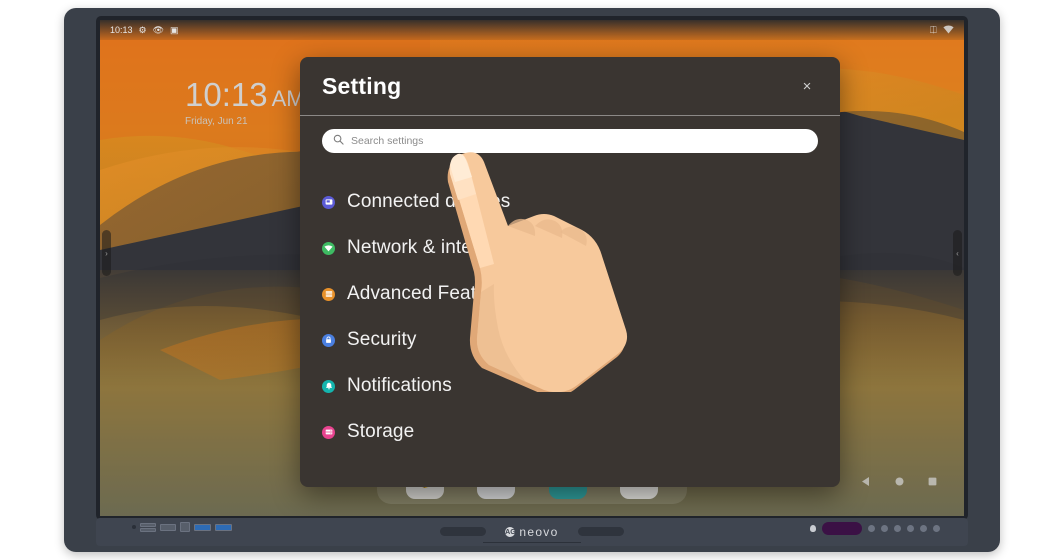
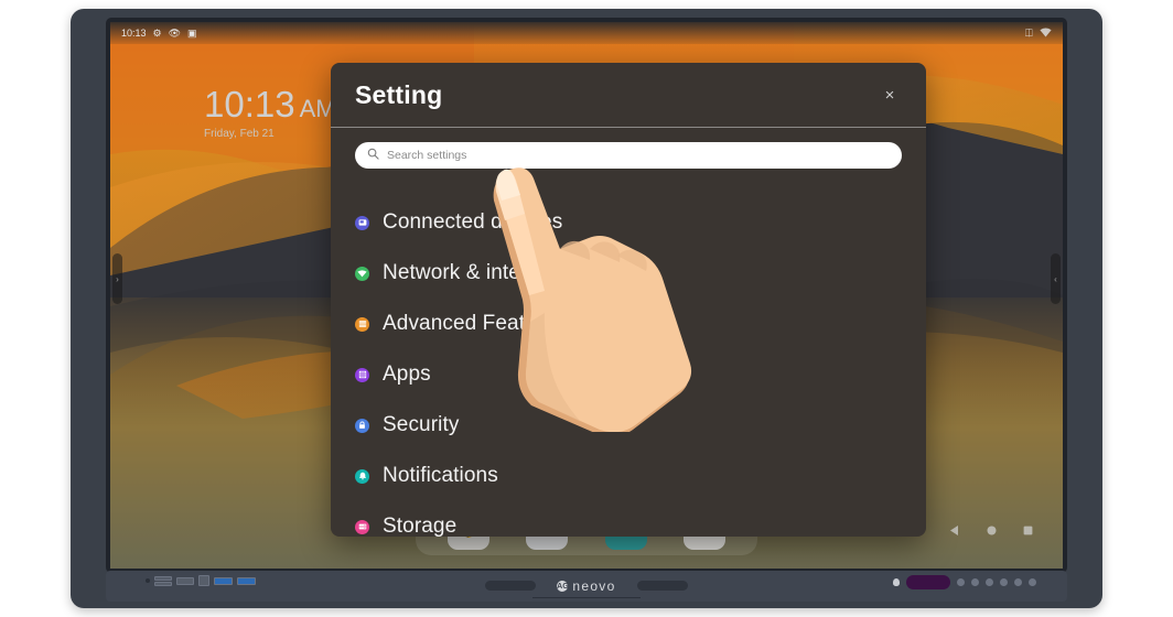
  10:13
  ⚙
  👁
  ▣
  ⎅
  10:13 AM
- Friday, Jun 21
+ Friday, Feb 21
  ›
  ‹
  Setting
  ×
  Search settings
  Network & inte
  Advanced Feat
+ Apps
  Security
  Notifications
  Storage
  neovo
